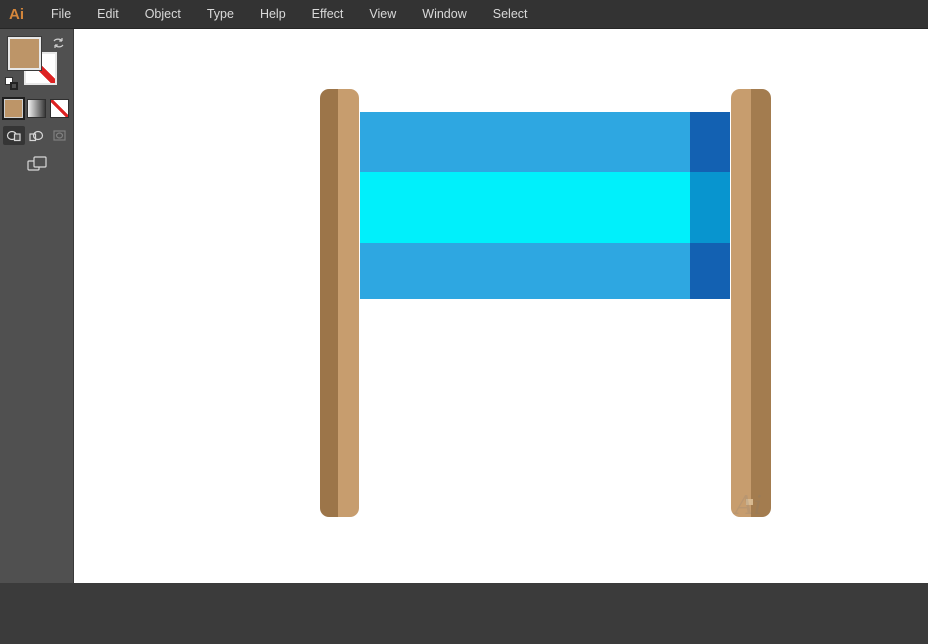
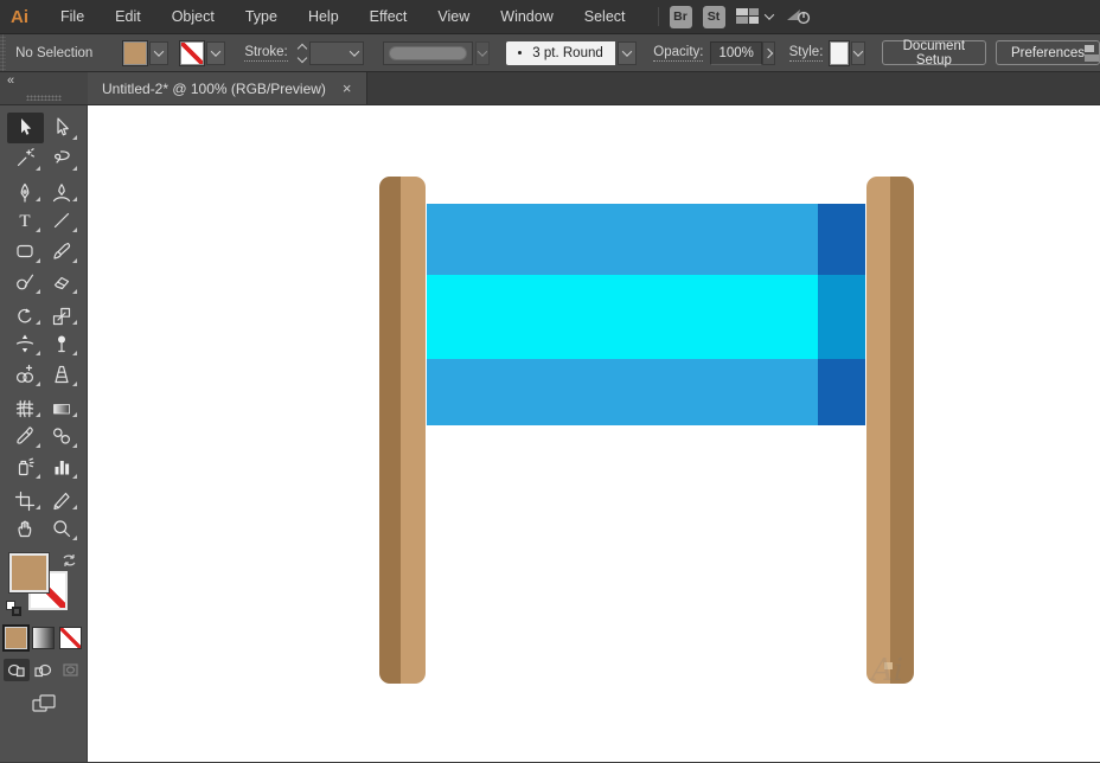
  Ai
  File
  Edit
  Object
  Type
  Help
  Effect
  View
  Window
  Select
+ Br
+ St
+ No Selection
+ Stroke:
+ 3 pt. Round
+ Opacity:
+ 100%
+ Style:
+ Document Setup
+ Preferences
+ «
+ Untitled-2* @ 100% (RGB/Preview)
+ ×
+ T
  Ai
